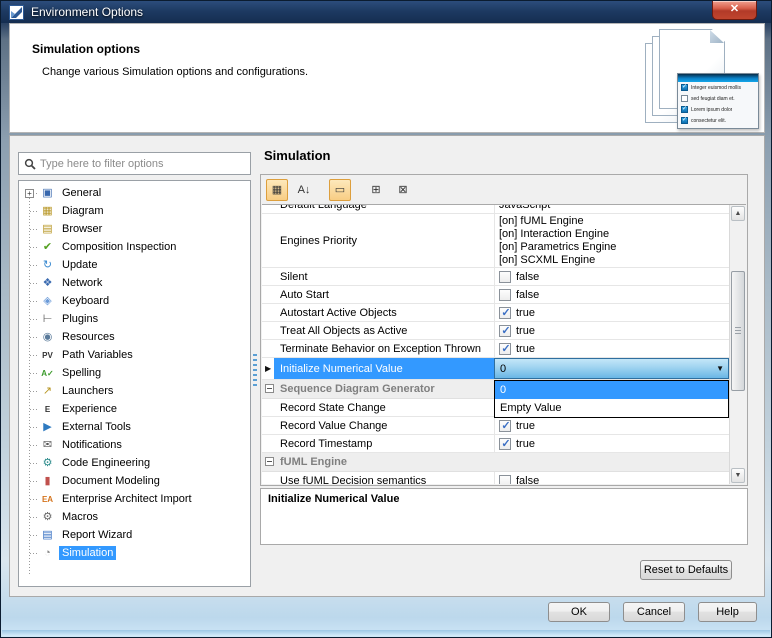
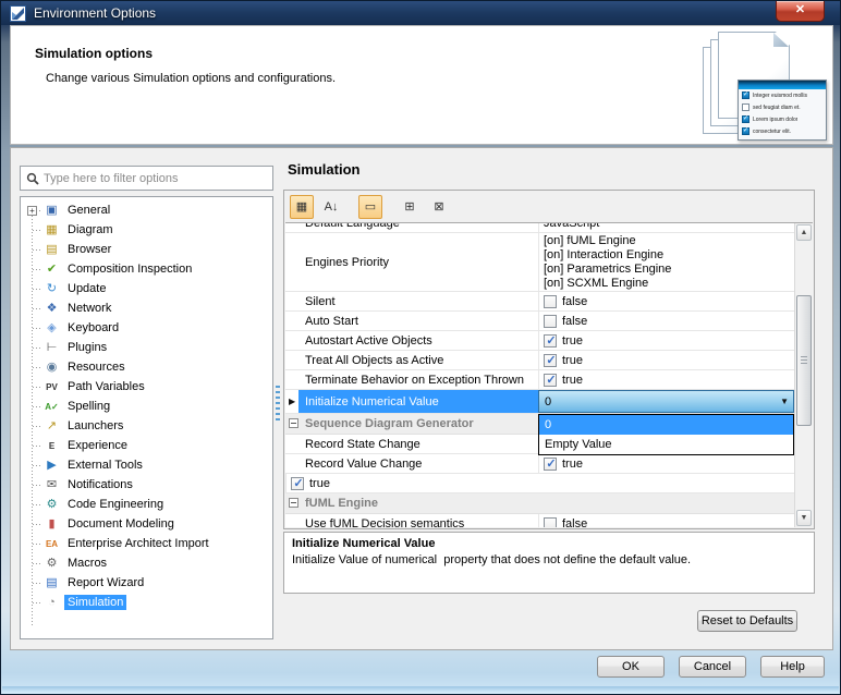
  Environment Options
  ✕
  Simulation options
  Change various Simulation options and configurations.
  Type here to filter options
  +
  ▣
  General
  ▦
  Diagram
  ▤
  Browser
  ✔
  Composition Inspection
  ↻
  Update
  ❖
  Network
  ◈
  Keyboard
  ⊢
  Plugins
  ◉
  Resources
  PV
  Path Variables
  A✓
  Spelling
  ↗
  Launchers
  E
  Experience
  ▶
  External Tools
  ✉
  Notifications
  ⚙
  Code Engineering
  ▮
  Document Modeling
  EA
  Enterprise Architect Import
  ⚙
  Macros
  ▤
  Report Wizard
  ◔
  Simulation
  Simulation
  ▦
  A↓
  ▭
  ⊞
  ⊠
  Default Language
  JavaScript
  Engines Priority
  [on] fUML Engine
  [on] Interaction Engine
  [on] Parametrics Engine
  [on] SCXML Engine
  Silent
  false
  Auto Start
  false
  Autostart Active Objects
  true
  Treat All Objects as Active
  true
  Terminate Behavior on Exception Thrown
  true
  ▶
  Initialize Numerical Value
  0
  ▼
  Sequence Diagram Generator
  Record State Change
  Record Value Change
  true
- Record Timestamp
  true
  fUML Engine
  Use fUML Decision semantics
  false
  0
  Empty Value
  Initialize Numerical Value
+ Initialize Value of numerical property that does not define the default value.
  Reset to Defaults
  OK
  Cancel
  Help
